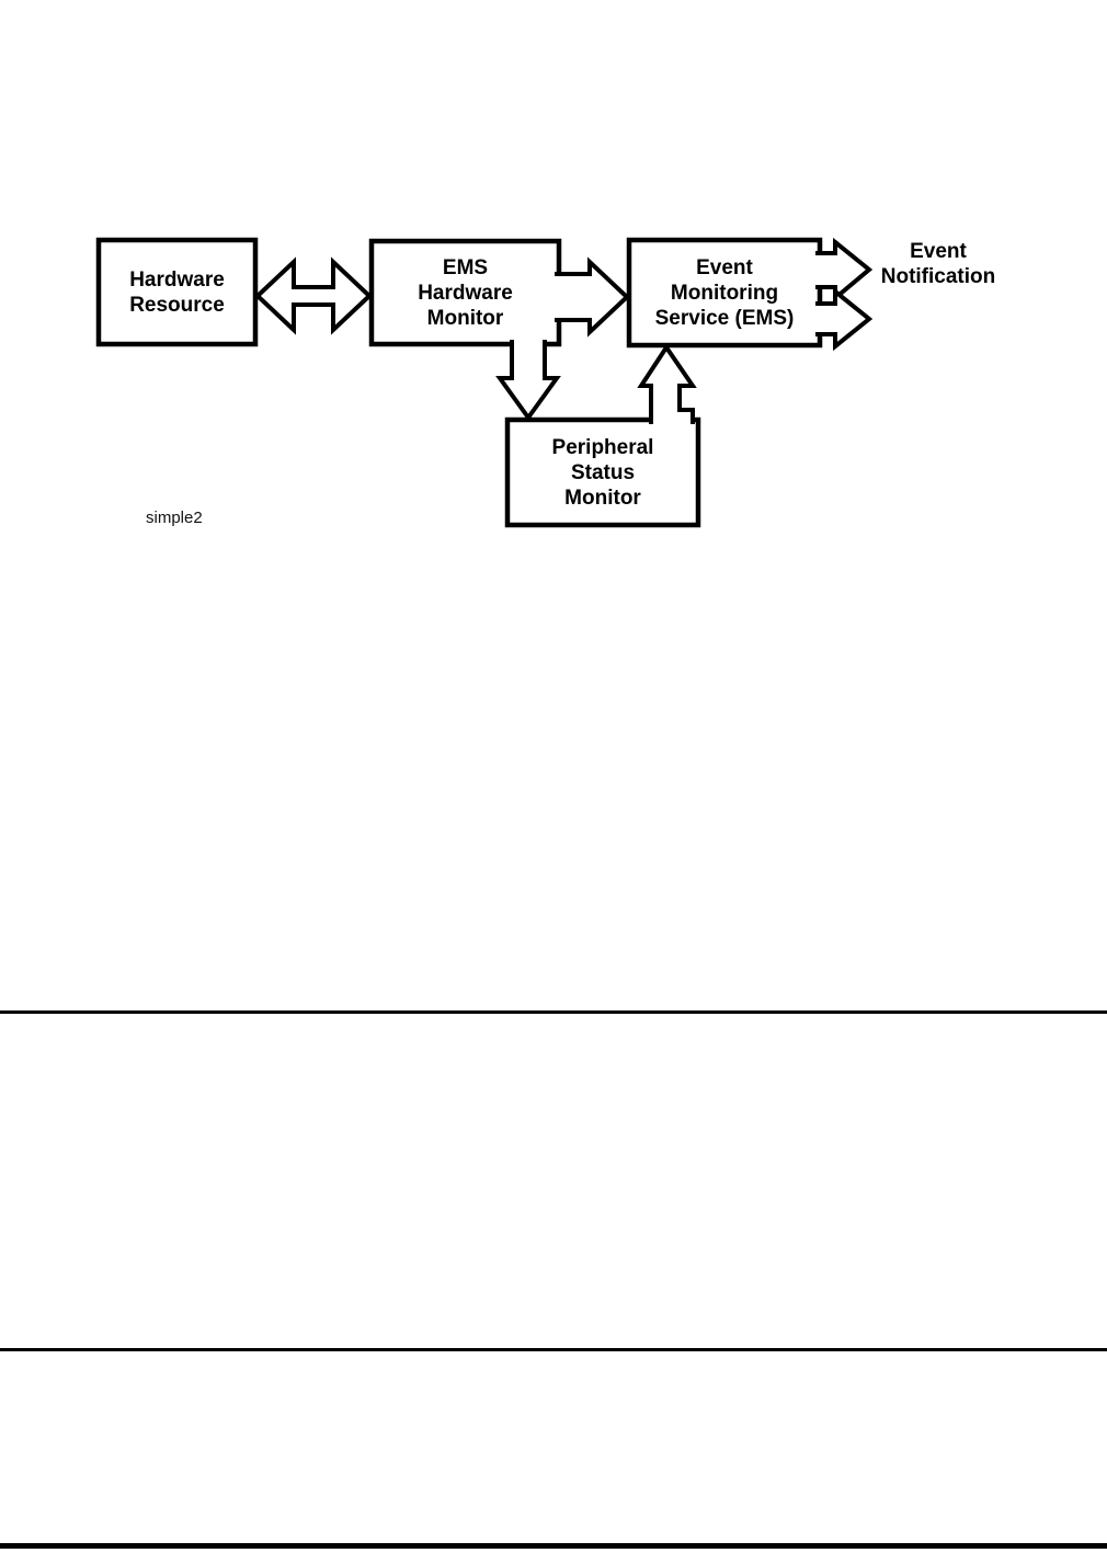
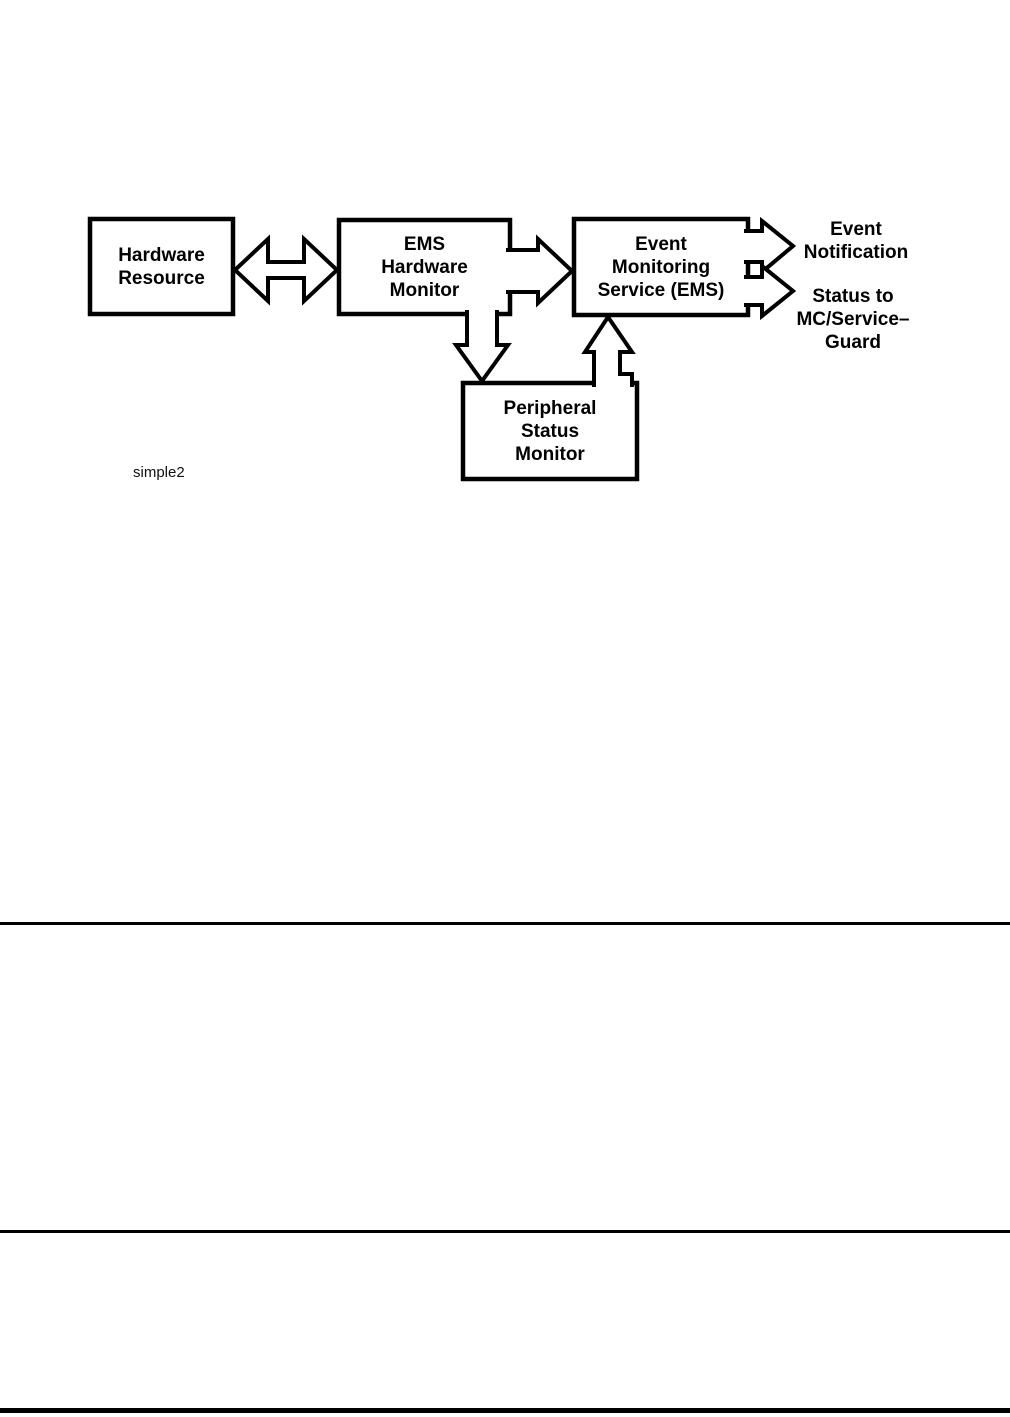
  Hardware
  Resource
  EMS
  Hardware
  Monitor
  Event
  Monitoring
  Service (EMS)
  Peripheral
  Status
  Monitor
  Event
  Notification
+ Status to
+ MC/Service–
+ Guard
  simple2
